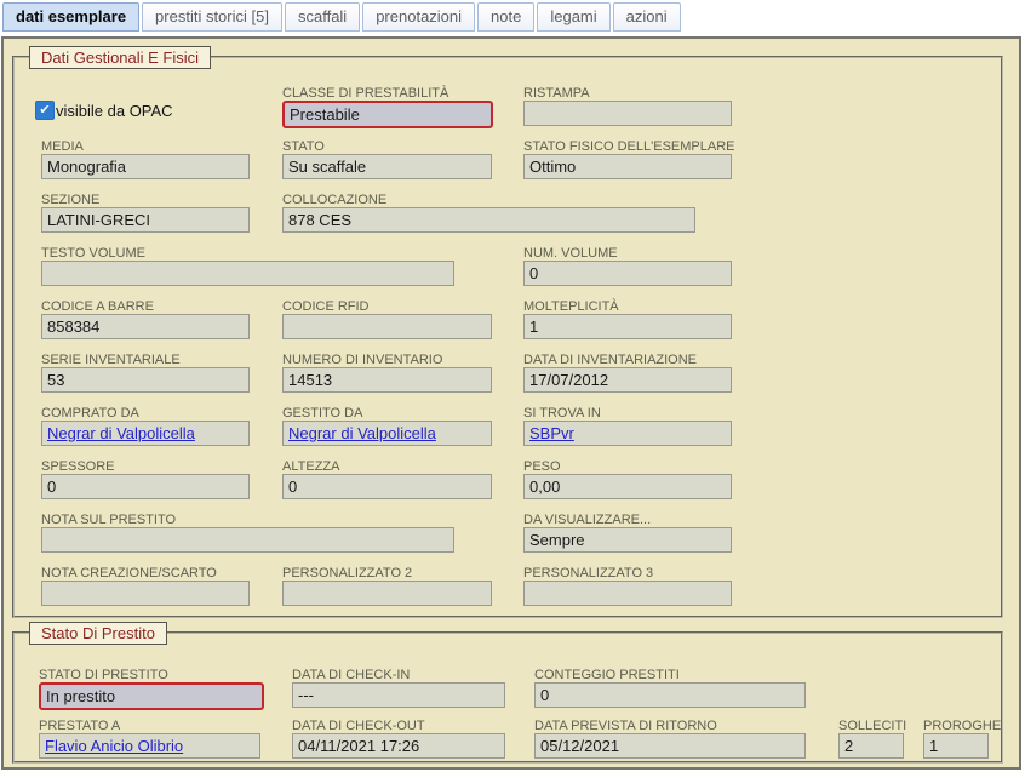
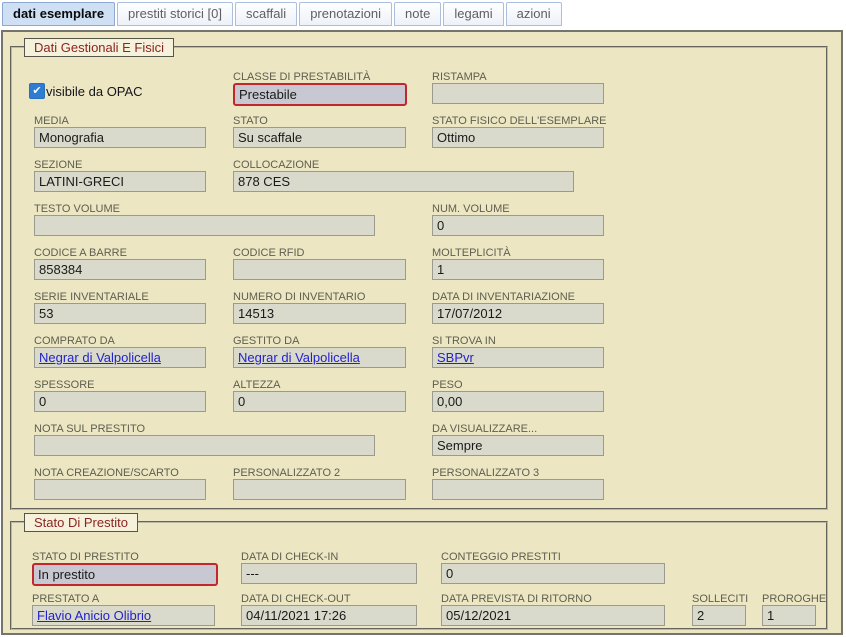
  dati esemplare
- prestiti storici [5]
+ prestiti storici [0]
  scaffali
  prenotazioni
  note
  legami
  azioni
  Dati Gestionali E Fisici
  ✔
  visibile da OPAC
  CLASSE DI PRESTABILITÀ
  Prestabile
  RISTAMPA
  MEDIA
  Monografia
  STATO
  Su scaffale
  STATO FISICO DELL'ESEMPLARE
  Ottimo
  SEZIONE
  LATINI-GRECI
  COLLOCAZIONE
  878 CES
  TESTO VOLUME
  NUM. VOLUME
  0
  CODICE A BARRE
  858384
  CODICE RFID
  MOLTEPLICITÀ
  1
  SERIE INVENTARIALE
  53
  NUMERO DI INVENTARIO
  14513
  DATA DI INVENTARIAZIONE
  17/07/2012
  COMPRATO DA
  Negrar di Valpolicella
  GESTITO DA
  Negrar di Valpolicella
  SI TROVA IN
  SBPvr
  SPESSORE
  0
  ALTEZZA
  0
  PESO
  0,00
  NOTA SUL PRESTITO
  DA VISUALIZZARE...
  Sempre
  NOTA CREAZIONE/SCARTO
  PERSONALIZZATO 2
  PERSONALIZZATO 3
  Stato Di Prestito
  STATO DI PRESTITO
  In prestito
  DATA DI CHECK-IN
  ---
  CONTEGGIO PRESTITI
  0
  PRESTATO A
  Flavio Anicio Olibrio
  DATA DI CHECK-OUT
  04/11/2021 17:26
  DATA PREVISTA DI RITORNO
  05/12/2021
  SOLLECITI
  2
  PROROGHE
  1
